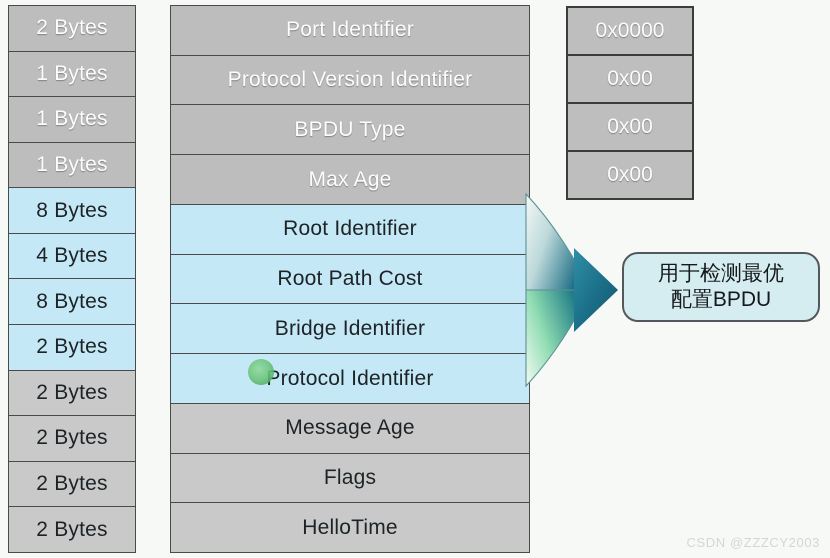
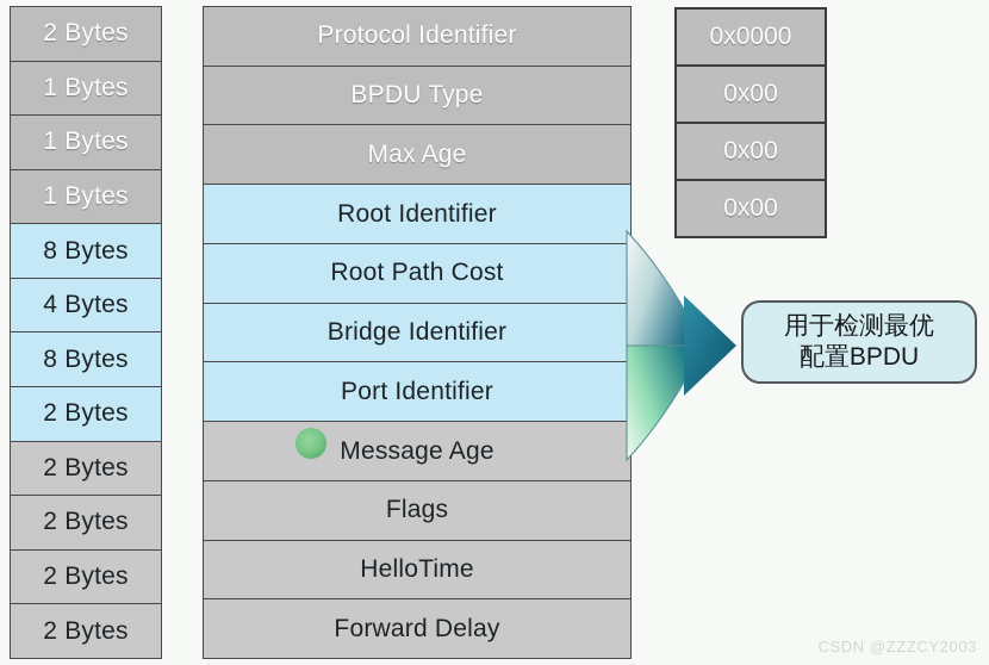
  2 Bytes
  1 Bytes
  1 Bytes
  1 Bytes
  8 Bytes
  4 Bytes
  8 Bytes
  2 Bytes
  2 Bytes
  2 Bytes
  2 Bytes
  2 Bytes
- Port Identifier
+ Protocol Identifier
- Protocol Version Identifier
  BPDU Type
  Max Age
  Root Identifier
  Root Path Cost
  Bridge Identifier
- Protocol Identifier
+ Port Identifier
  Message Age
  Flags
  HelloTime
+ Forward Delay
  0x0000
  0x00
  0x00
  0x00
  用于检测最优
  配置BPDU
  CSDN @ZZZCY2003
